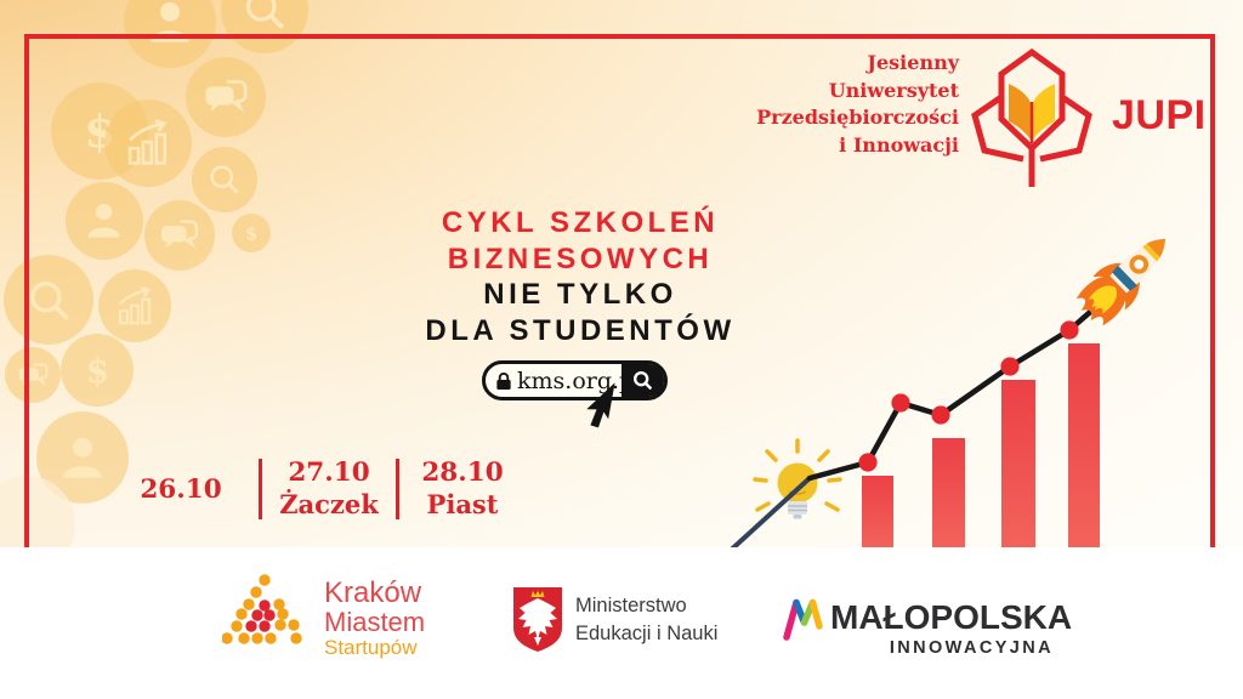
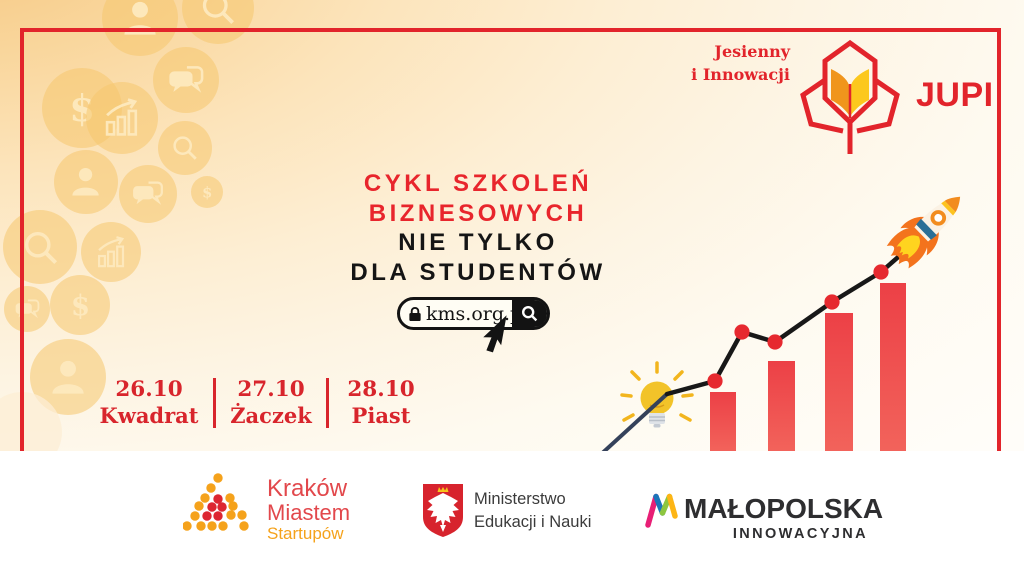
  Jesienny
- Uniwersytet
- Przedsiębiorczości
  i Innowacji
  JUPI
  CYKL SZKOLEŃ
  BIZNESOWYCH
  NIE TYLKO
  DLA STUDENTÓW
  kms.org.
  26.10
+ Kwadrat
  27.10
  Żaczek
  28.10
  Piast
  Kraków
  Miastem
  Startupów
  Ministerstwo
  Edukacji i Nauki
  MAŁOPOLSKA
  INNOWACYJNA
